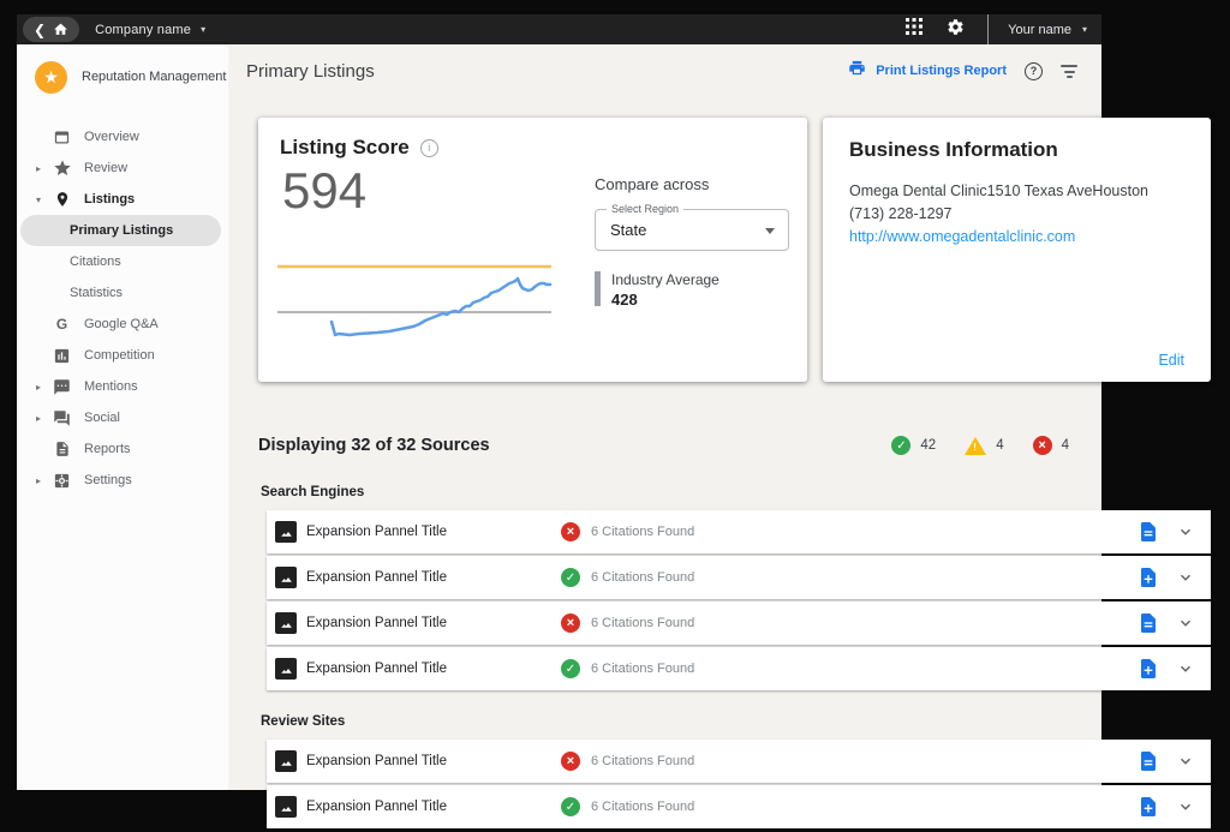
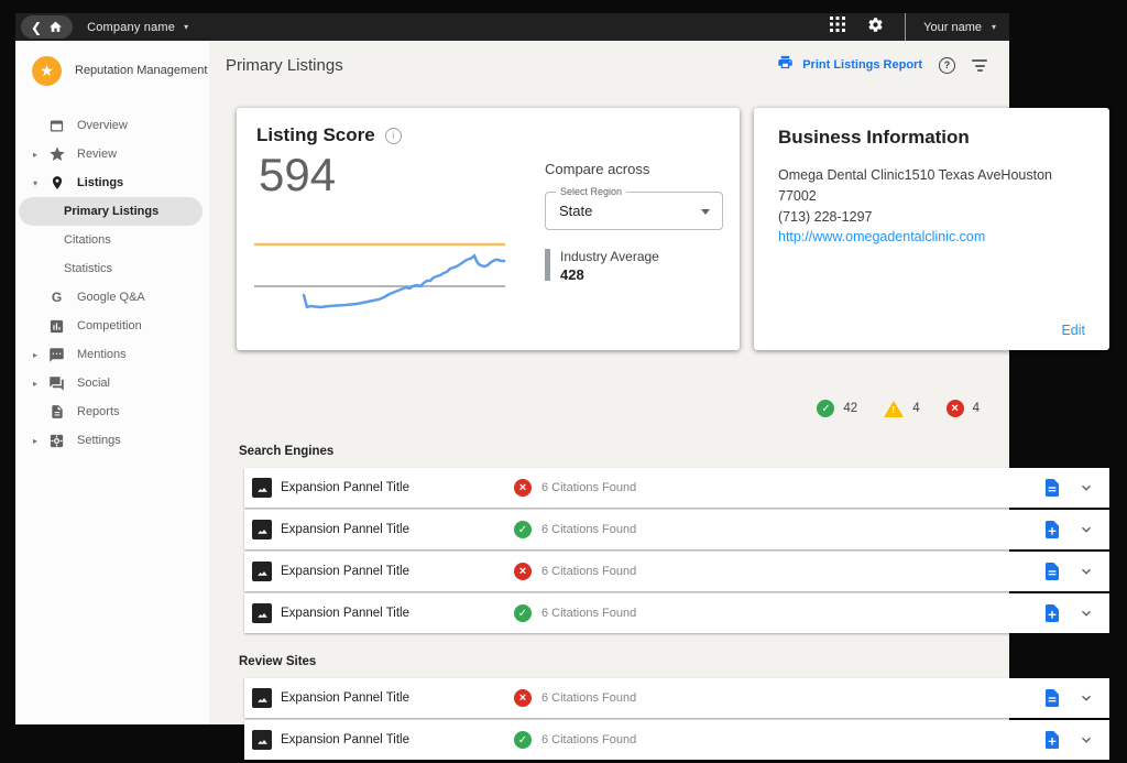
  ❮
  Company name
  ▾
  Your name
  ▾
  ★
  Reputation Management
  Overview
  ▸
  Review
  ▾
  Listings
  Primary Listings
  Citations
  Statistics
  G
  Google Q&A
  Competition
  ▸
  Mentions
  ▸
  Social
  Reports
  ▸
  Settings
  Primary Listings
  Print Listings Report
  ?
  Listing Score
  i
  594
  Compare across
  Select Region
  State
  Industry Average
  428
  Business Information
  Omega Dental Clinic1510 Texas AveHouston
+ 77002
  (713) 228-1297
  http://www.omegadentalclinic.com
  Edit
- Displaying 32 of 32 Sources
  ✓
  42
  4
  ×
  4
  Search Engines
  Review Sites
  Expansion Pannel Title
  6 Citations Found
  Expansion Pannel Title
  6 Citations Found
  Expansion Pannel Title
  6 Citations Found
  Expansion Pannel Title
  6 Citations Found
  Expansion Pannel Title
  6 Citations Found
  Expansion Pannel Title
  6 Citations Found
